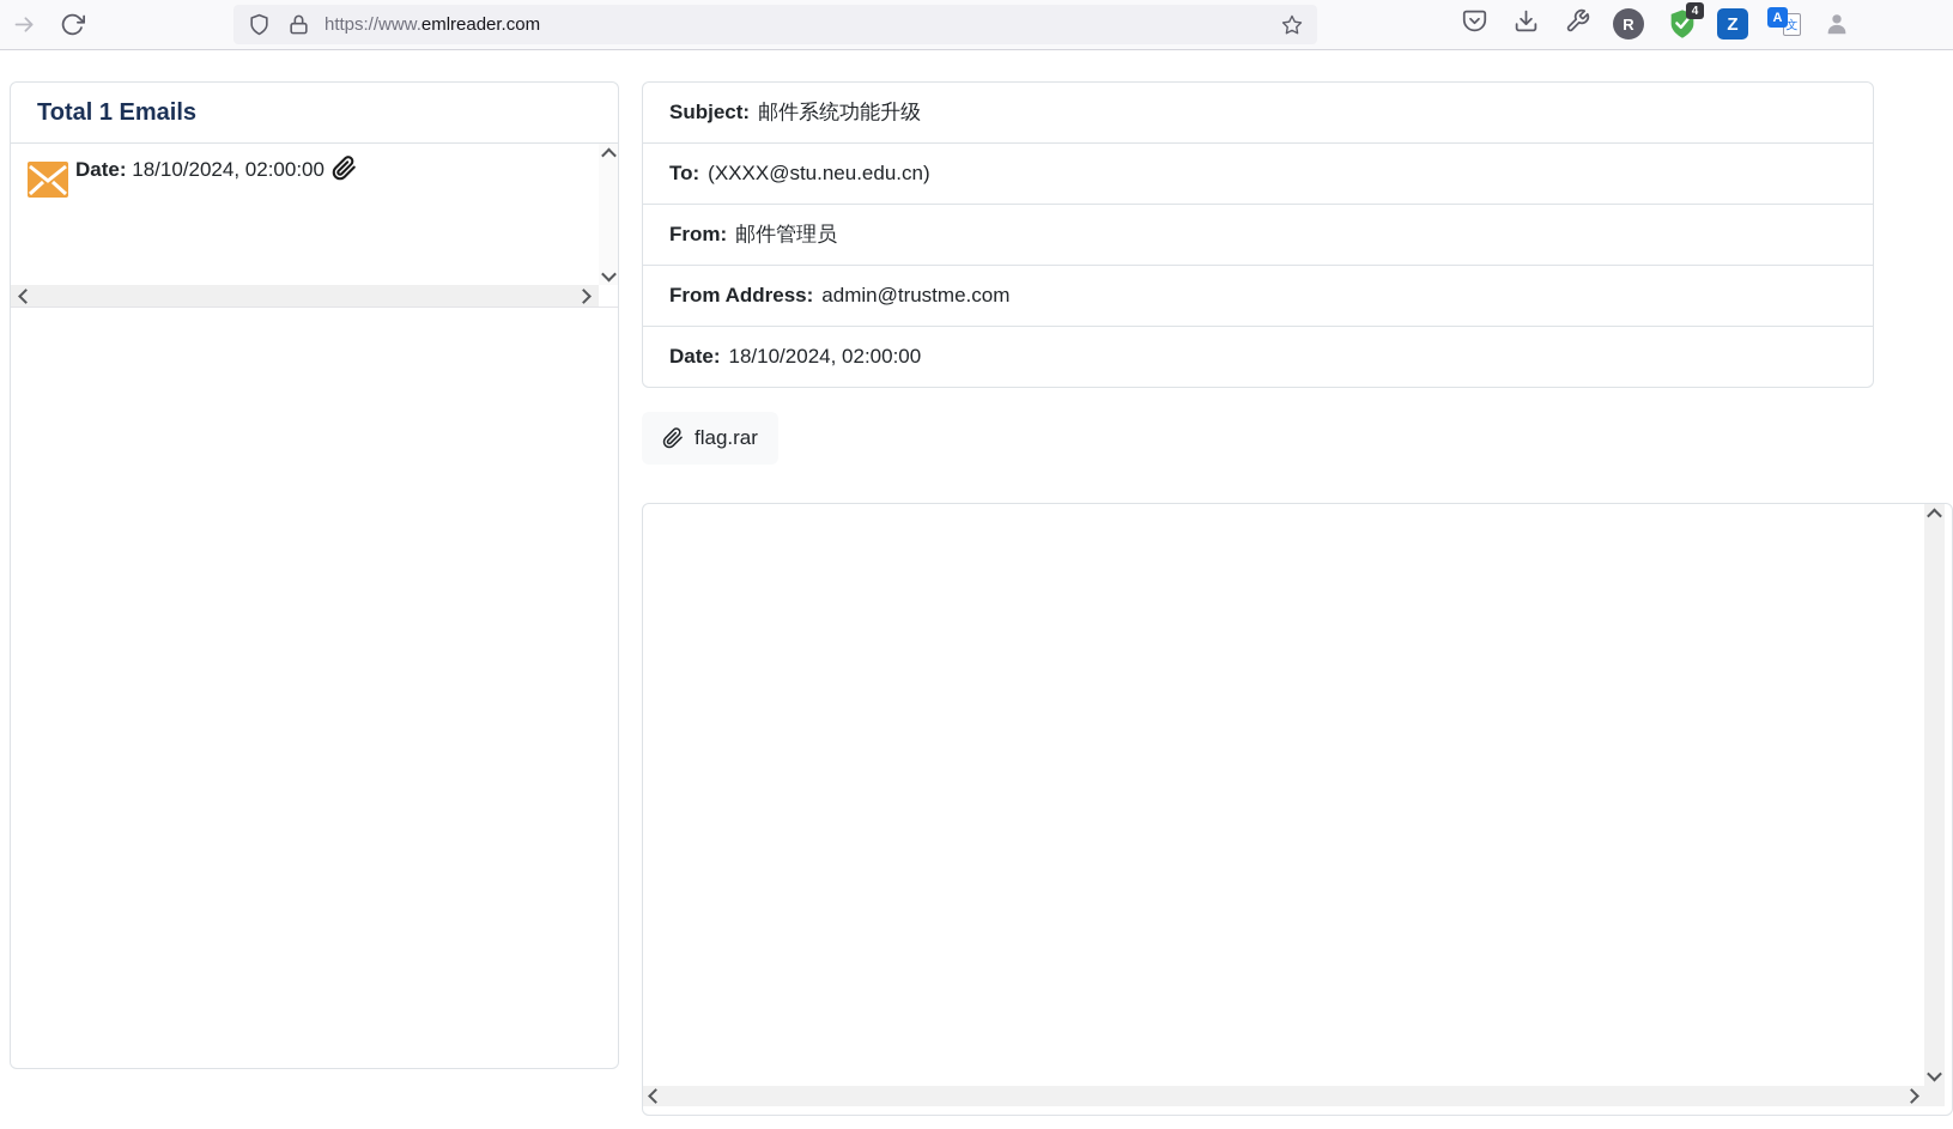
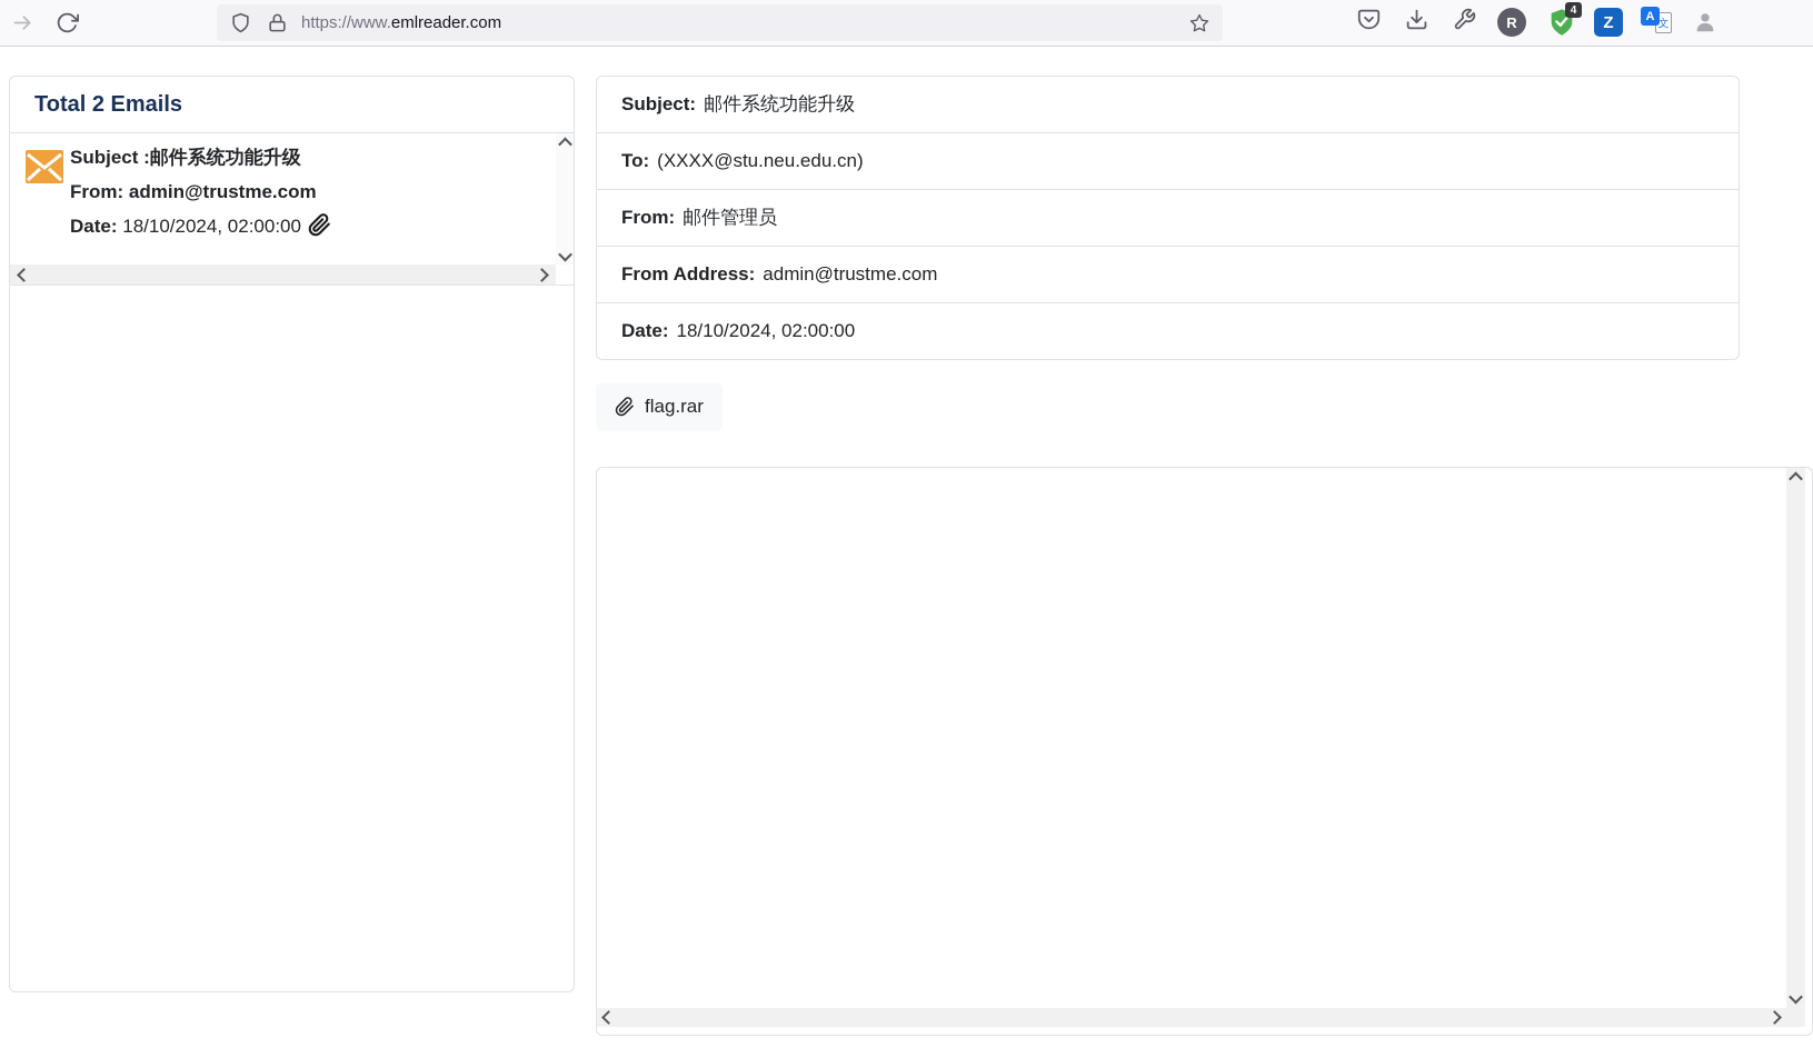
  https://www.emlreader.com
  R
  4
  Z
  文
  A
- Total 1 Emails
+ Total 2 Emails
+ Subject :邮件系统功能升级
+ From: admin@trustme.com
  Date: 18/10/2024, 02:00:00
  Subject:
  邮件系统功能升级
  To:
  (XXXX@stu.neu.edu.cn)
  From:
  邮件管理员
  From Address:
  admin@trustme.com
  Date:
  18/10/2024, 02:00:00
  flag.rar
